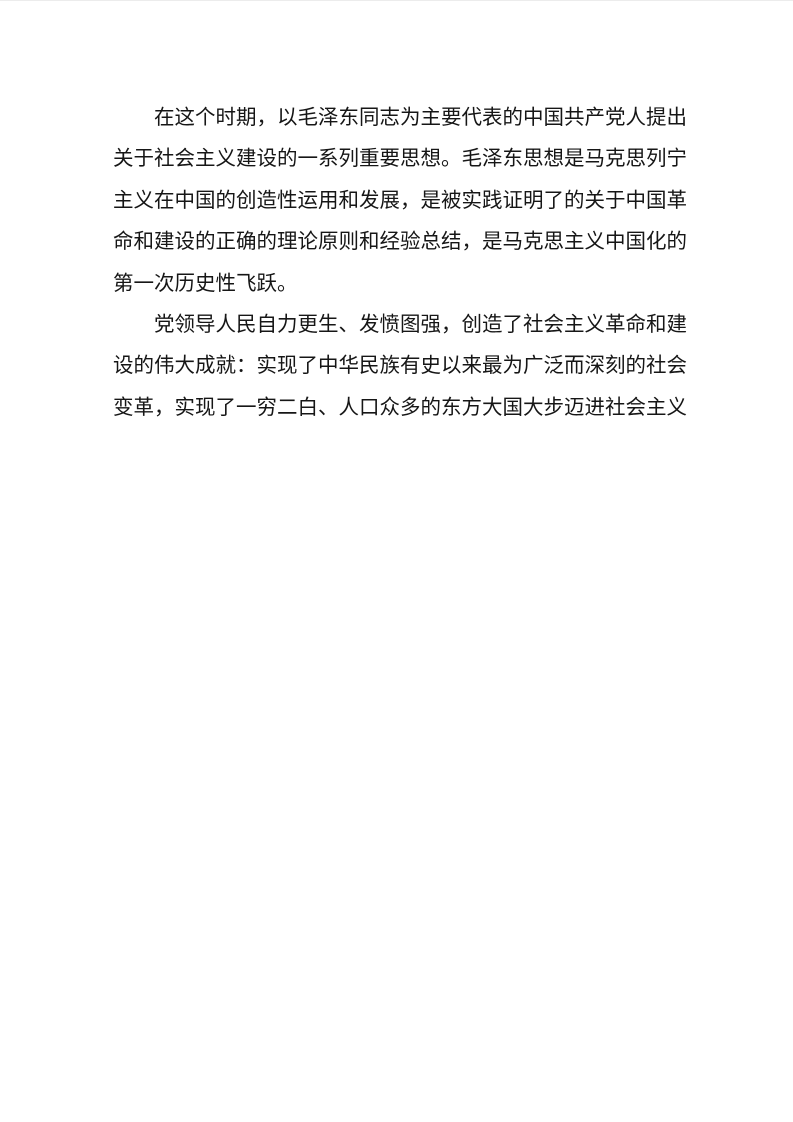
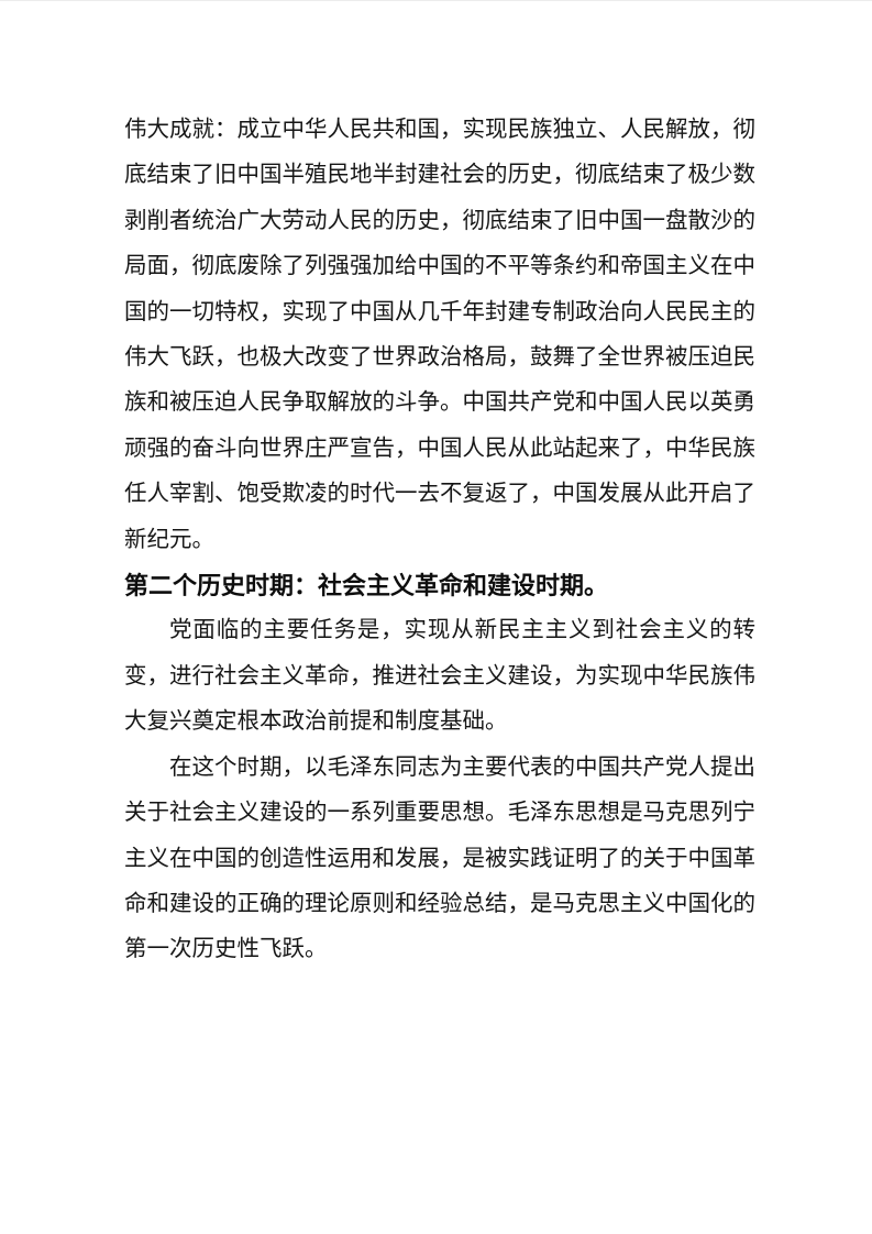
+ 伟大成就：成立中华人民共和国，实现民族独立、人民解放，彻底结束了旧中国半殖民地半封建社会的历史，彻底结束了极少数剥削者统治广大劳动人民的历史，彻底结束了旧中国一盘散沙的局面，彻底废除了列强强加给中国的不平等条约和帝国主义在中国的一切特权，实现了中国从几千年封建专制政治向人民民主的伟大飞跃，也极大改变了世界政治格局，鼓舞了全世界被压迫民族和被压迫人民争取解放的斗争。中国共产党和中国人民以英勇顽强的奋斗向世界庄严宣告，中国人民从此站起来了，中华民族任人宰割、饱受欺凌的时代一去不复返了，中国发展从此开启了新纪元。
+ 第二个历史时期：社会主义革命和建设时期。
+ 党面临的主要任务是，实现从新民主主义到社会主义的转变，进行社会主义革命，推进社会主义建设，为实现中华民族伟大复兴奠定根本政治前提和制度基础。
  在这个时期，以毛泽东同志为主要代表的中国共产党人提出关于社会主义建设的一系列重要思想。毛泽东思想是马克思列宁主义在中国的创造性运用和发展，是被实践证明了的关于中国革命和建设的正确的理论原则和经验总结，是马克思主义中国化的第一次历史性飞跃。
- 党领导人民自力更生、发愤图强，创造了社会主义革命和建设的伟大成就：实现了中华民族有史以来最为广泛而深刻的社会变革，实现了一穷二白、人口众多的东方大国大步迈进社会主义
